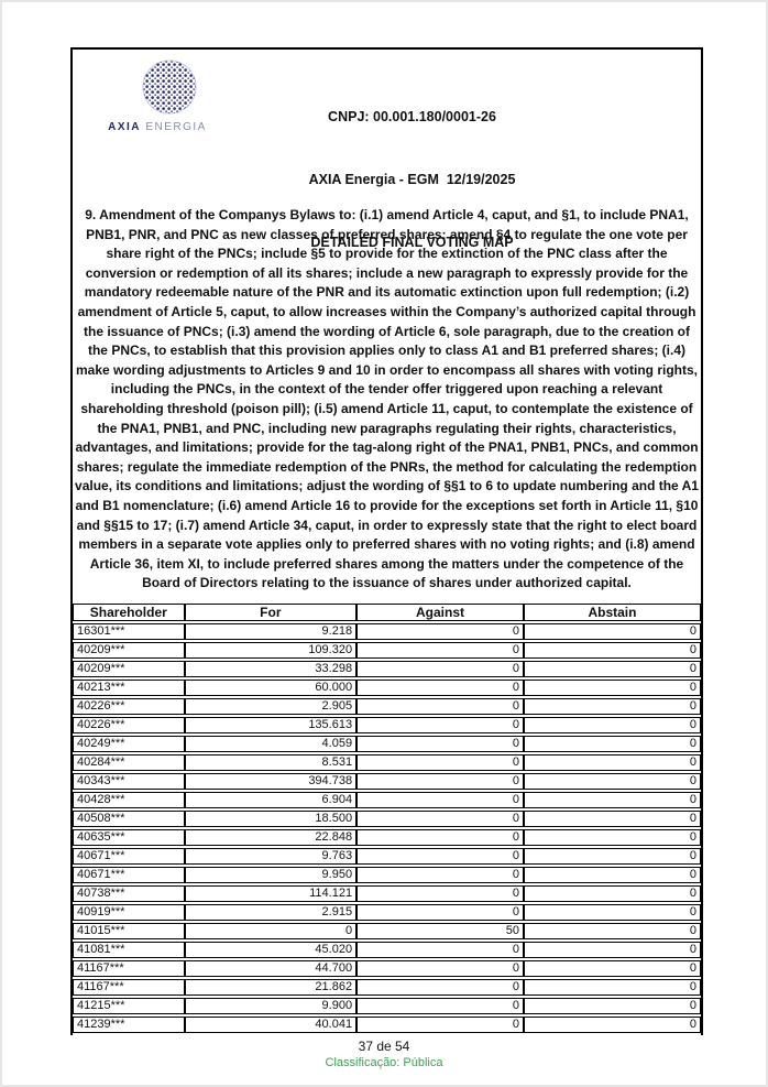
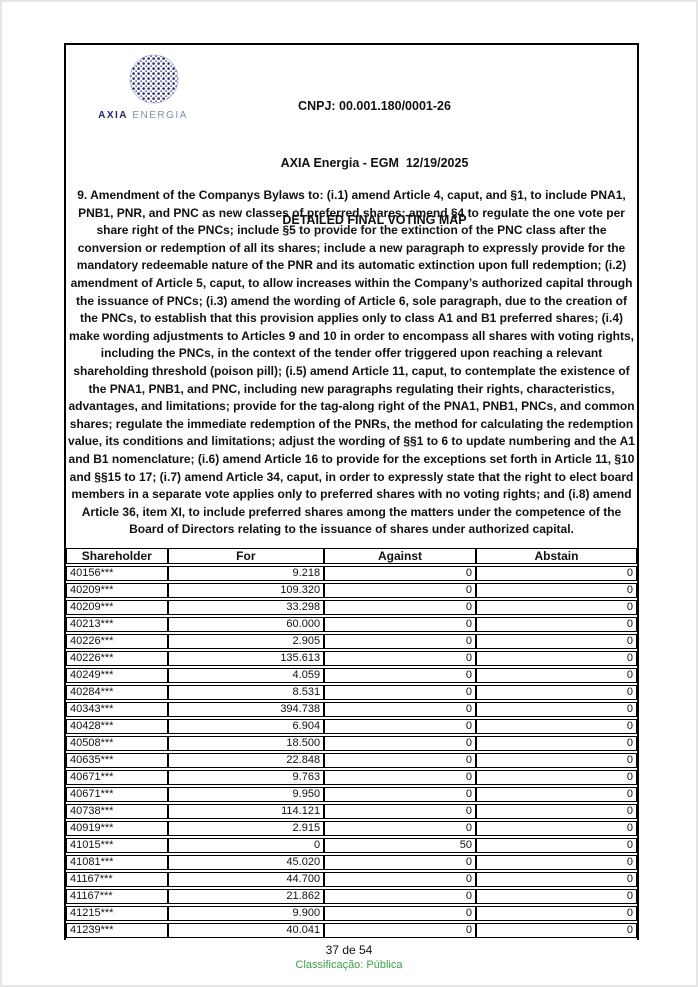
  AXIA ENERGIA
  CNPJ: 00.001.180/0001-26
  AXIA Energia - EGM 12/19/2025
  DETAILED FINAL VOTING MAP
  9. Amendment of the Companys Bylaws to: (i.1) amend Article 4, caput, and §1, to include PNA1, PNB1, PNR, and PNC as new classes of preferred shares; amend §4 to regulate the one vote per share right of the PNCs; include §5 to provide for the extinction of the PNC class after the conversion or redemption of all its shares; include a new paragraph to expressly provide for the mandatory redeemable nature of the PNR and its automatic extinction upon full redemption; (i.2) amendment of Article 5, caput, to allow increases within the Company’s authorized capital through the issuance of PNCs; (i.3) amend the wording of Article 6, sole paragraph, due to the creation of the PNCs, to establish that this provision applies only to class A1 and B1 preferred shares; (i.4) make wording adjustments to Articles 9 and 10 in order to encompass all shares with voting rights, including the PNCs, in the context of the tender offer triggered upon reaching a relevant shareholding threshold (poison pill); (i.5) amend Article 11, caput, to contemplate the existence of the PNA1, PNB1, and PNC, including new paragraphs regulating their rights, characteristics, advantages, and limitations; provide for the tag-along right of the PNA1, PNB1, PNCs, and common shares; regulate the immediate redemption of the PNRs, the method for calculating the redemption value, its conditions and limitations; adjust the wording of §§1 to 6 to update numbering and the A1 and B1 nomenclature; (i.6) amend Article 16 to provide for the exceptions set forth in Article 11, §10 and §§15 to 17; (i.7) amend Article 34, caput, in order to expressly state that the right to elect board members in a separate vote applies only to preferred shares with no voting rights; and (i.8) amend Article 36, item XI, to include preferred shares among the matters under the competence of the Board of Directors relating to the issuance of shares under authorized capital.
  Shareholder	For	Against	Abstain
- 16301***	9.218	0	0
+ 40156***	9.218	0	0
  40209***	109.320	0	0
  40209***	33.298	0	0
  40213***	60.000	0	0
  40226***	2.905	0	0
  40226***	135.613	0	0
  40249***	4.059	0	0
  40284***	8.531	0	0
  40343***	394.738	0	0
  40428***	6.904	0	0
  40508***	18.500	0	0
  40635***	22.848	0	0
  40671***	9.763	0	0
  40671***	9.950	0	0
  40738***	114.121	0	0
  40919***	2.915	0	0
  41015***	0	50	0
  41081***	45.020	0	0
  41167***	44.700	0	0
  41167***	21.862	0	0
  41215***	9.900	0	0
  41239***	40.041	0	0
  37 de 54
  Classificação: Pública
